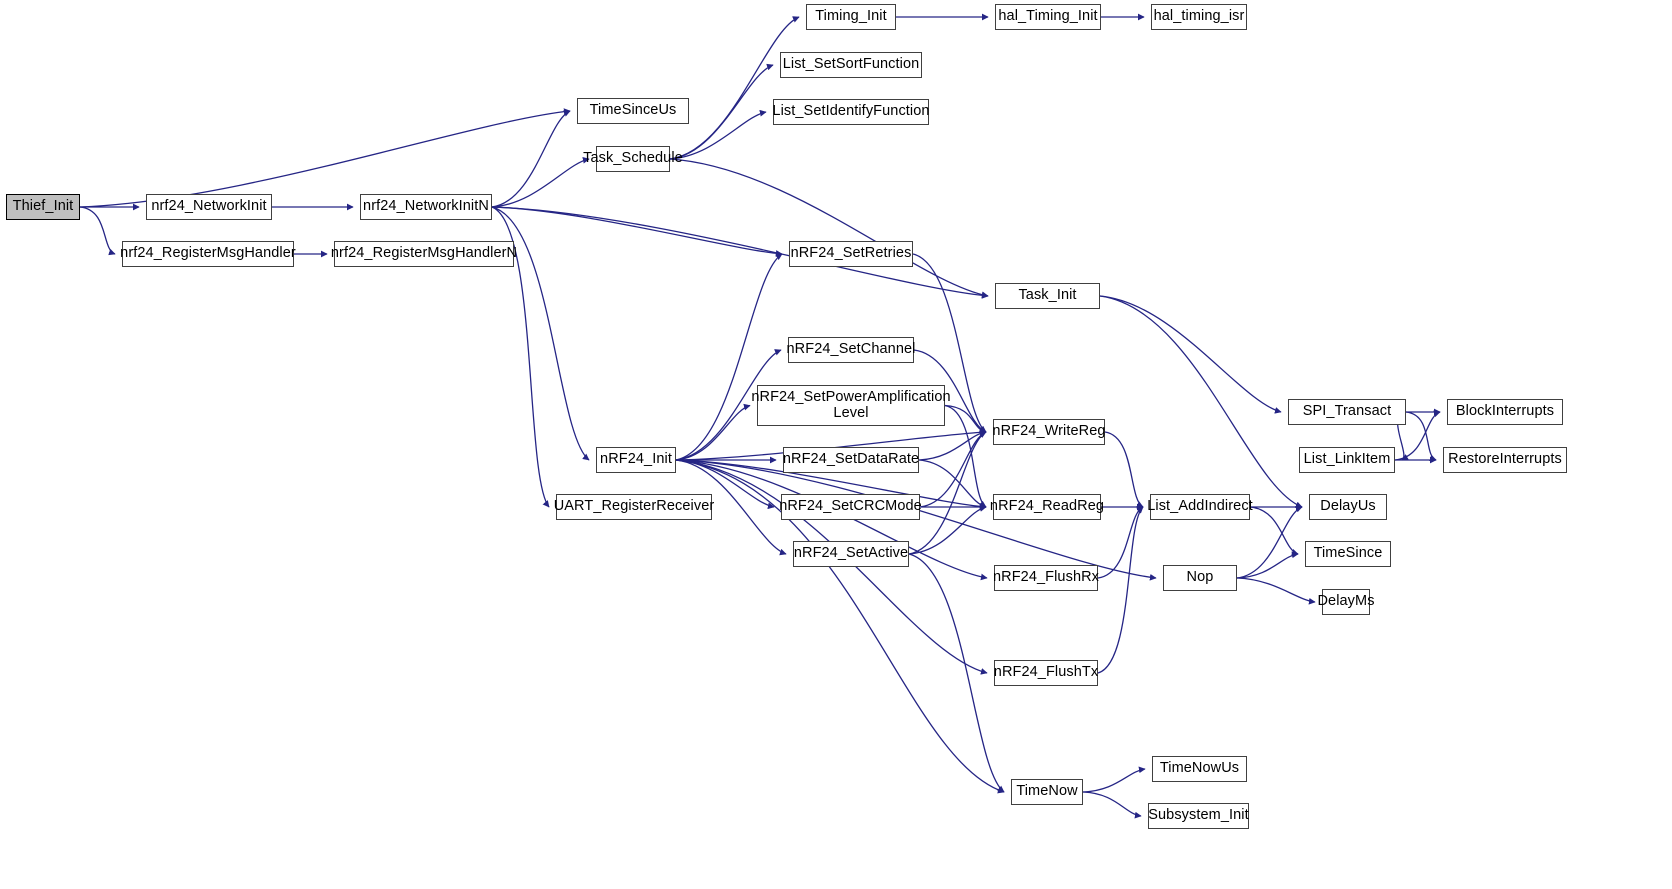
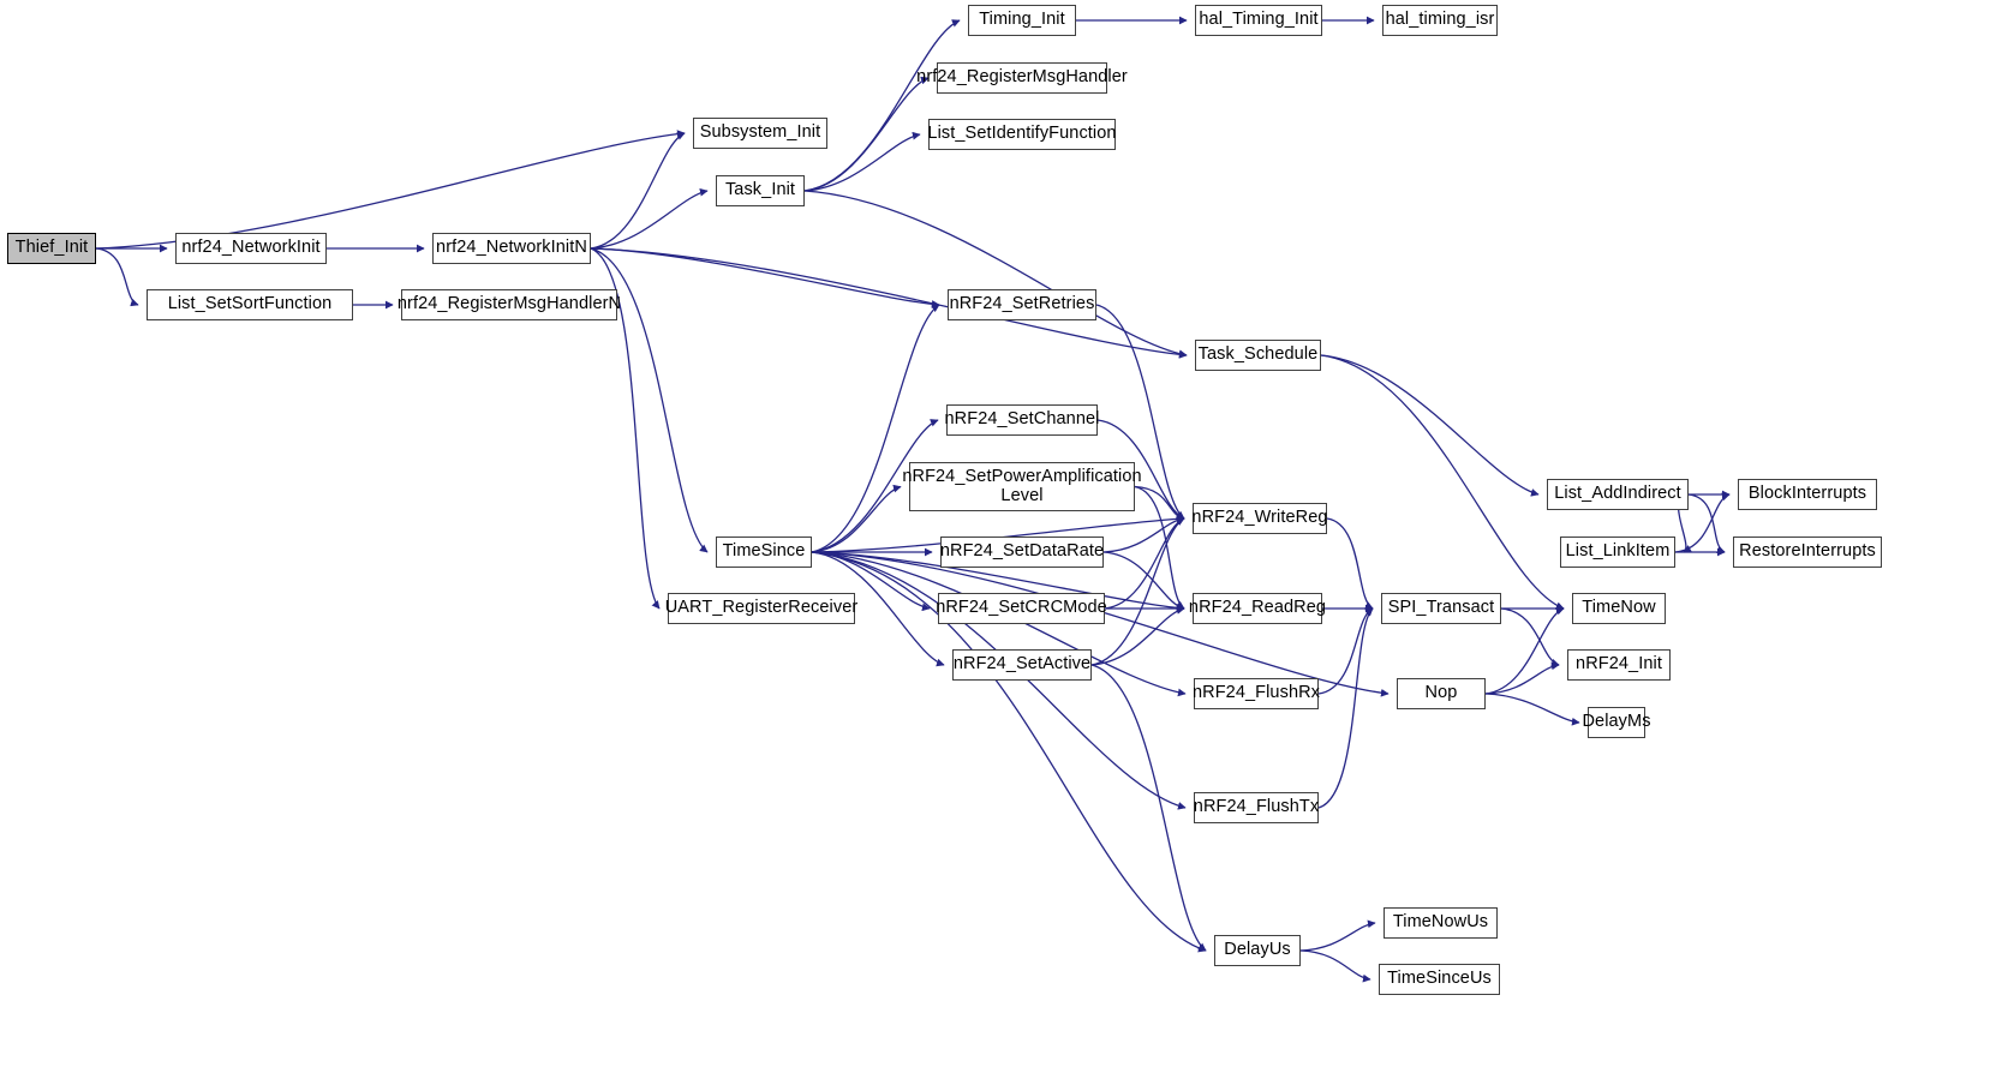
  Thief_Init
  nrf24_NetworkInit
- nrf24_RegisterMsgHandler
+ List_SetSortFunction
  nrf24_NetworkInitN
  nrf24_RegisterMsgHandlerN
- TimeSinceUs
+ Subsystem_Init
- Task_Schedule
+ Task_Init
  Timing_Init
- List_SetSortFunction
+ nrf24_RegisterMsgHandler
  List_SetIdentifyFunction
  hal_Timing_Init
  hal_timing_isr
  nRF24_SetRetries
- Task_Init
+ Task_Schedule
  nRF24_SetChannel
  nRF24_SetPowerAmplification
  Level
- nRF24_Init
+ TimeSince
  nRF24_SetDataRate
  nRF24_SetCRCMode
  UART_RegisterReceiver
  nRF24_SetActive
  nRF24_WriteReg
  nRF24_ReadReg
  nRF24_FlushRx
  nRF24_FlushTx
- List_AddIndirect
+ SPI_Transact
  Nop
- TimeNow
+ DelayUs
- SPI_Transact
+ List_AddIndirect
  List_LinkItem
- DelayUs
+ TimeNow
- TimeSince
+ nRF24_Init
  DelayMs
  BlockInterrupts
  RestoreInterrupts
  TimeNowUs
- Subsystem_Init
+ TimeSinceUs
